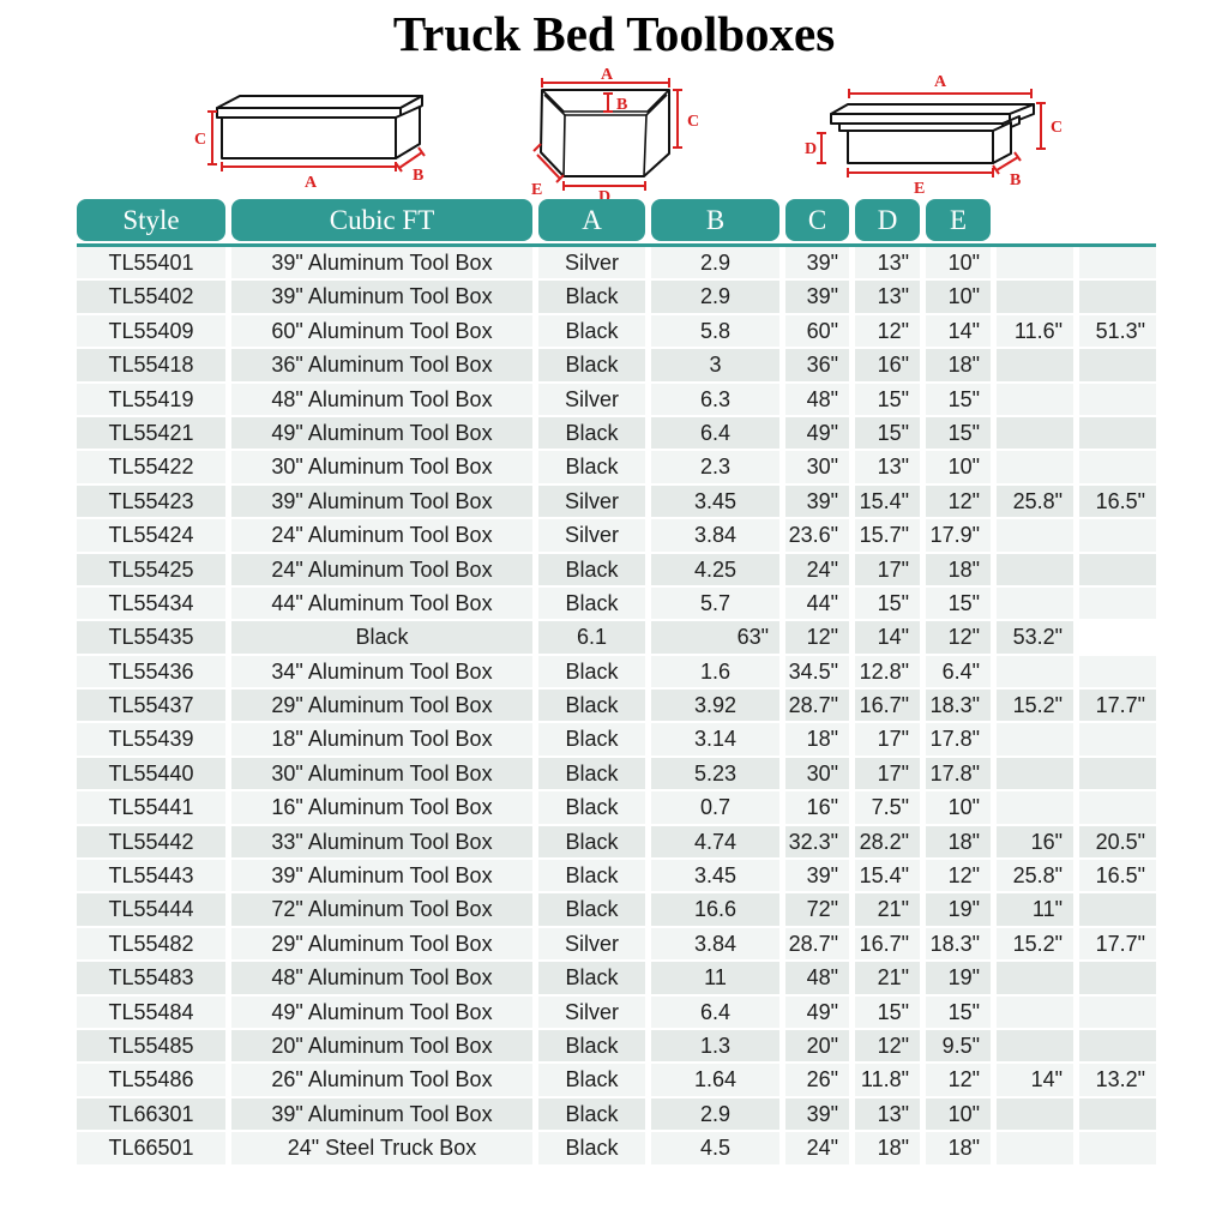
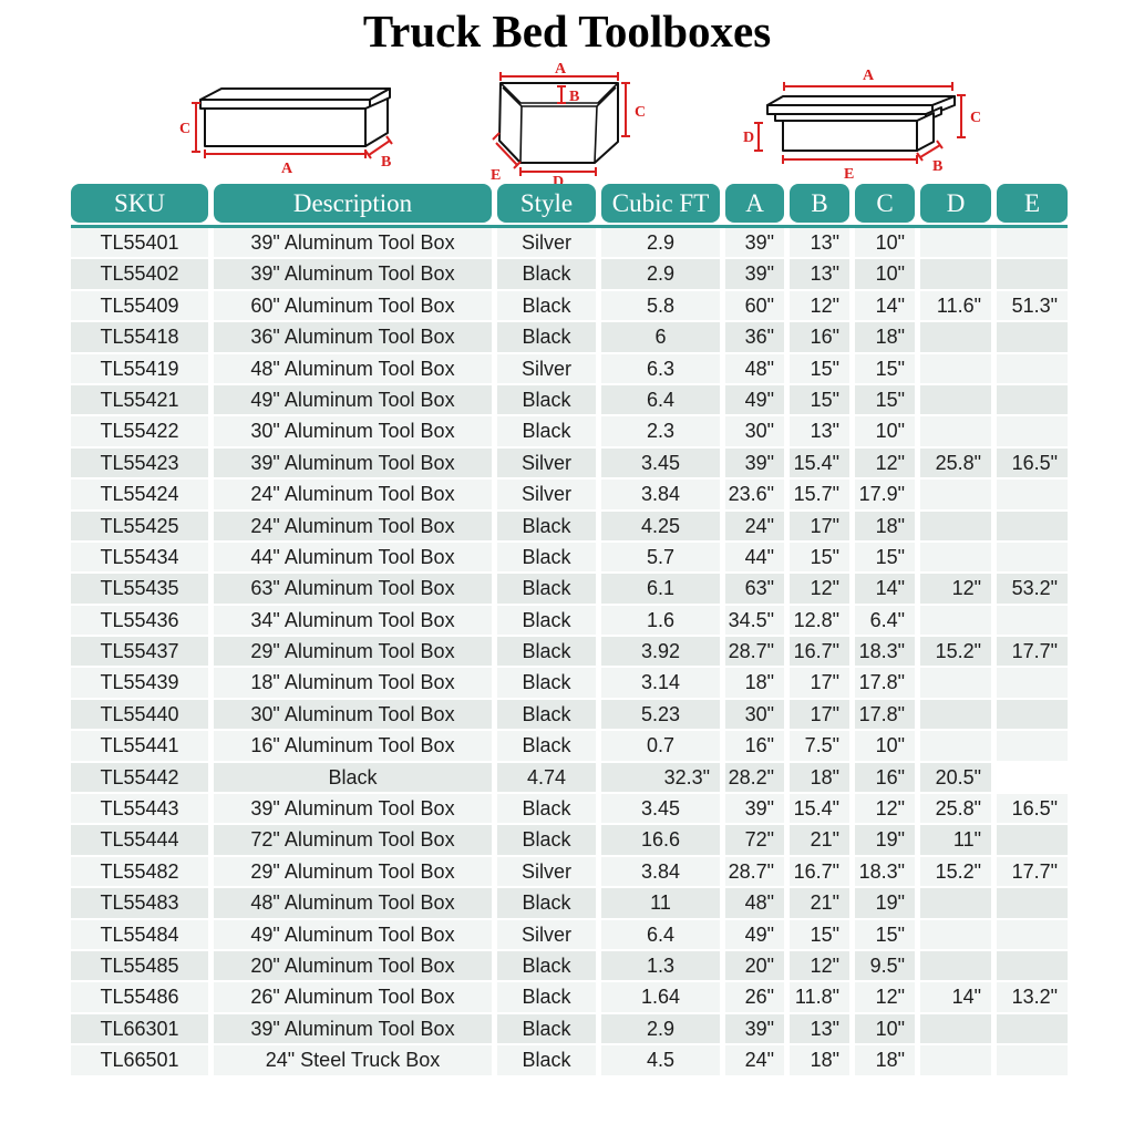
  Truck Bed Toolboxes
  C
  A
  B
  A
  B
  C
  E
  D
  A
  C
  D
  B
  E
+ SKU
+ Description
  Style
  Cubic FT
  A
  B
  C
  D
  E
  TL55401
  39" Aluminum Tool Box
  Silver
  2.9
  39"
  13"
  10"
  TL55402
  39" Aluminum Tool Box
  Black
  2.9
  39"
  13"
  10"
  TL55409
  60" Aluminum Tool Box
  Black
  5.8
  60"
  12"
  14"
  11.6"
  51.3"
  TL55418
  36" Aluminum Tool Box
  Black
- 3
+ 6
  36"
  16"
  18"
  TL55419
  48" Aluminum Tool Box
  Silver
  6.3
  48"
  15"
  15"
  TL55421
  49" Aluminum Tool Box
  Black
  6.4
  49"
  15"
  15"
  TL55422
  30" Aluminum Tool Box
  Black
  2.3
  30"
  13"
  10"
  TL55423
  39" Aluminum Tool Box
  Silver
  3.45
  39"
  15.4"
  12"
  25.8"
  16.5"
  TL55424
  24" Aluminum Tool Box
  Silver
  3.84
  23.6"
  15.7"
  17.9"
  TL55425
  24" Aluminum Tool Box
  Black
  4.25
  24"
  17"
  18"
  TL55434
  44" Aluminum Tool Box
  Black
  5.7
  44"
  15"
  15"
  TL55435
+ 63" Aluminum Tool Box
  Black
  6.1
  63"
  12"
  14"
  12"
  53.2"
  TL55436
  34" Aluminum Tool Box
  Black
  1.6
  34.5"
  12.8"
  6.4"
  TL55437
  29" Aluminum Tool Box
  Black
  3.92
  28.7"
  16.7"
  18.3"
  15.2"
  17.7"
  TL55439
  18" Aluminum Tool Box
  Black
  3.14
  18"
  17"
  17.8"
  TL55440
  30" Aluminum Tool Box
  Black
  5.23
  30"
  17"
  17.8"
  TL55441
  16" Aluminum Tool Box
  Black
  0.7
  16"
  7.5"
  10"
  TL55442
- 33" Aluminum Tool Box
  Black
  4.74
  32.3"
  28.2"
  18"
  16"
  20.5"
  TL55443
  39" Aluminum Tool Box
  Black
  3.45
  39"
  15.4"
  12"
  25.8"
  16.5"
  TL55444
  72" Aluminum Tool Box
  Black
  16.6
  72"
  21"
  19"
  11"
  TL55482
  29" Aluminum Tool Box
  Silver
  3.84
  28.7"
  16.7"
  18.3"
  15.2"
  17.7"
  TL55483
  48" Aluminum Tool Box
  Black
  11
  48"
  21"
  19"
  TL55484
  49" Aluminum Tool Box
  Silver
  6.4
  49"
  15"
  15"
  TL55485
  20" Aluminum Tool Box
  Black
  1.3
  20"
  12"
  9.5"
  TL55486
  26" Aluminum Tool Box
  Black
  1.64
  26"
  11.8"
  12"
  14"
  13.2"
  TL66301
  39" Aluminum Tool Box
  Black
  2.9
  39"
  13"
  10"
  TL66501
  24" Steel Truck Box
  Black
  4.5
  24"
  18"
  18"
